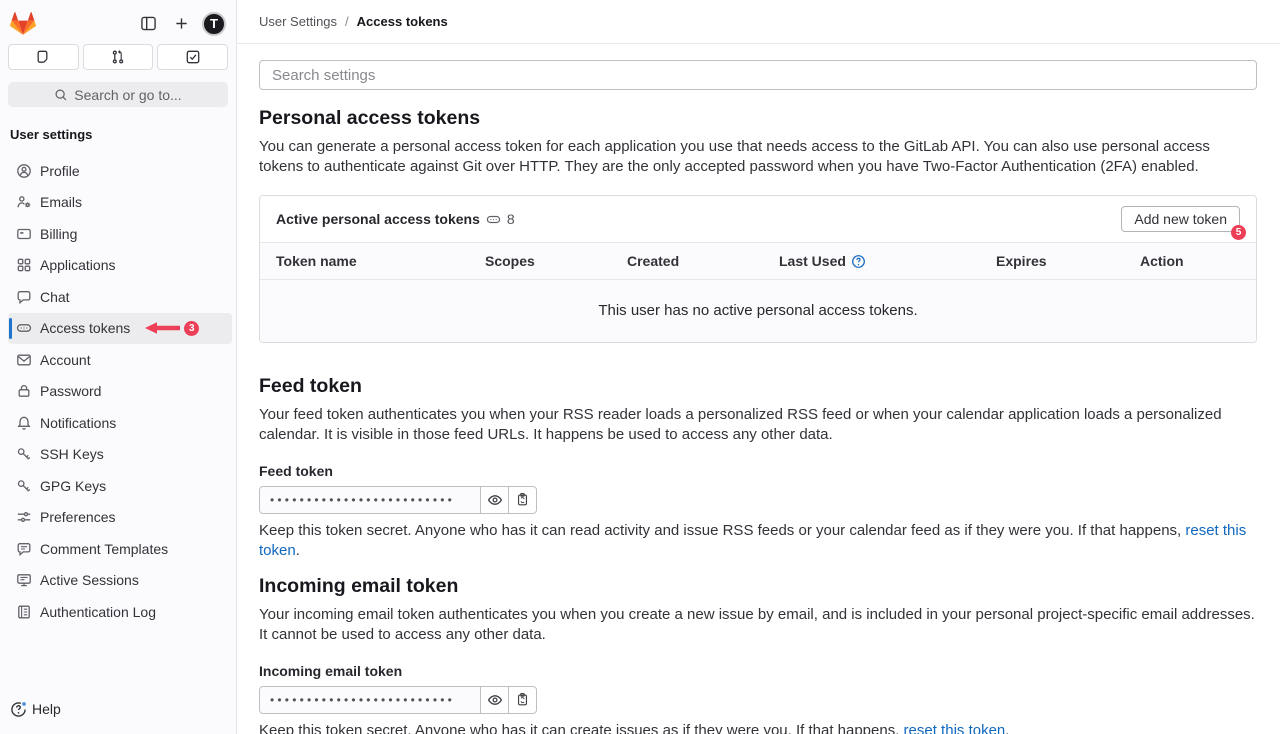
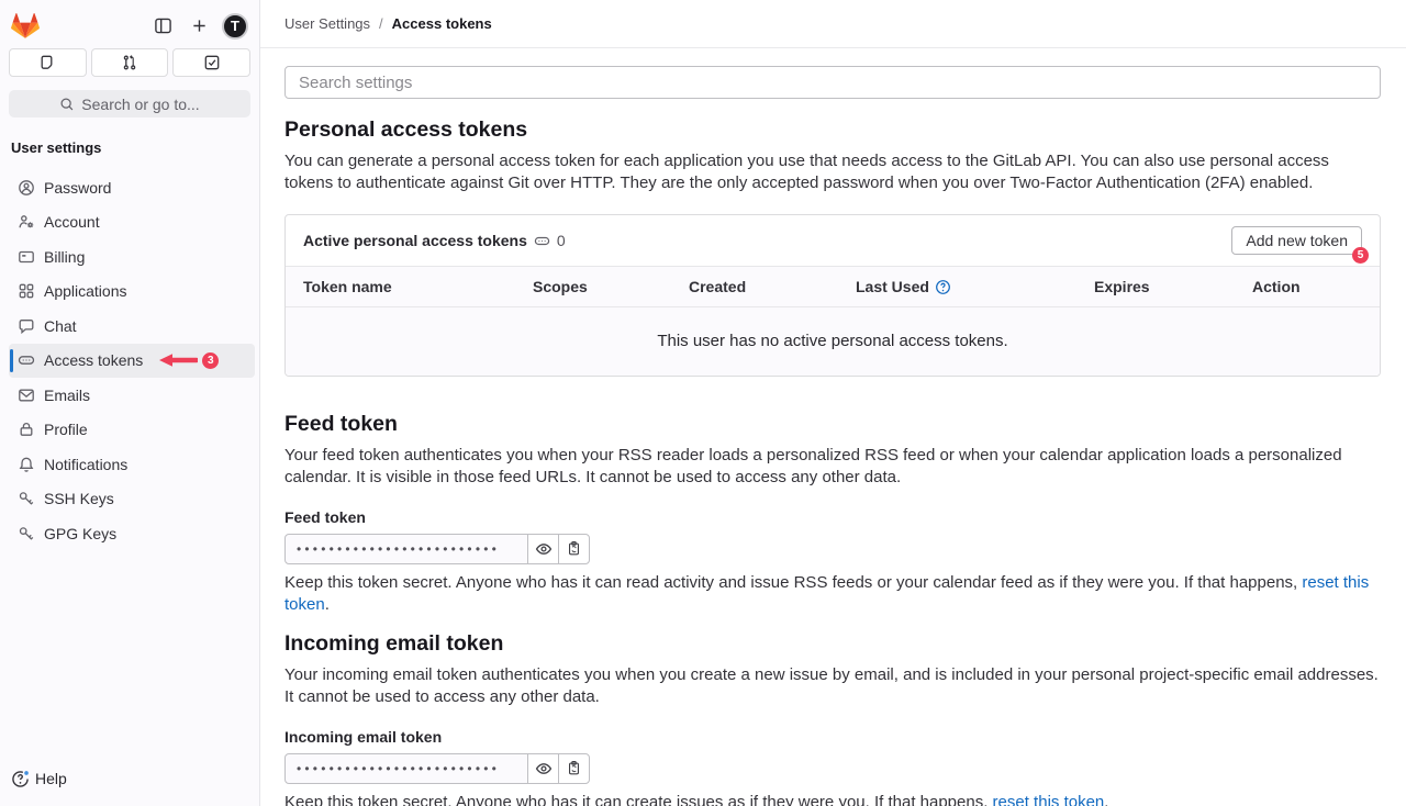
  T
  Search or go to...
  User settings
- Profile
+ Password
- Emails
+ Account
  Billing
  Applications
  Chat
  Access tokens
  3
- Account
+ Emails
- Password
+ Profile
  Notifications
  SSH Keys
  GPG Keys
- Preferences
- Comment Templates
- Active Sessions
- Authentication Log
  Help
  User Settings
  /
  Access tokens
  Search settings
  Personal access tokens
- You can generate a personal access token for each application you use that needs access to the GitLab API. You can also use personal access tokens to authenticate against Git over HTTP. They are the only accepted password when you have Two-Factor Authentication (2FA) enabled.
+ You can generate a personal access token for each application you use that needs access to the GitLab API. You can also use personal access tokens to authenticate against Git over HTTP. They are the only accepted password when you over Two-Factor Authentication (2FA) enabled.
  Active personal access tokens
- 8
+ 0
  Add new token
  5
  Token name	Scopes	Created	Last Used	Expires	Action
  This user has no active personal access tokens.
  Feed token
- Your feed token authenticates you when your RSS reader loads a personalized RSS feed or when your calendar application loads a personalized calendar. It is visible in those feed URLs. It happens be used to access any other data.
+ Your feed token authenticates you when your RSS reader loads a personalized RSS feed or when your calendar application loads a personalized calendar. It is visible in those feed URLs. It cannot be used to access any other data.
  Feed token
  •••••••••••••••••••••••••
  Keep this token secret. Anyone who has it can read activity and issue RSS feeds or your calendar feed as if they were you. If that happens, reset this token.
  Incoming email token
  Your incoming email token authenticates you when you create a new issue by email, and is included in your personal project-specific email addresses. It cannot be used to access any other data.
  Incoming email token
  •••••••••••••••••••••••••
  Keep this token secret. Anyone who has it can create issues as if they were you. If that happens, reset this token.
